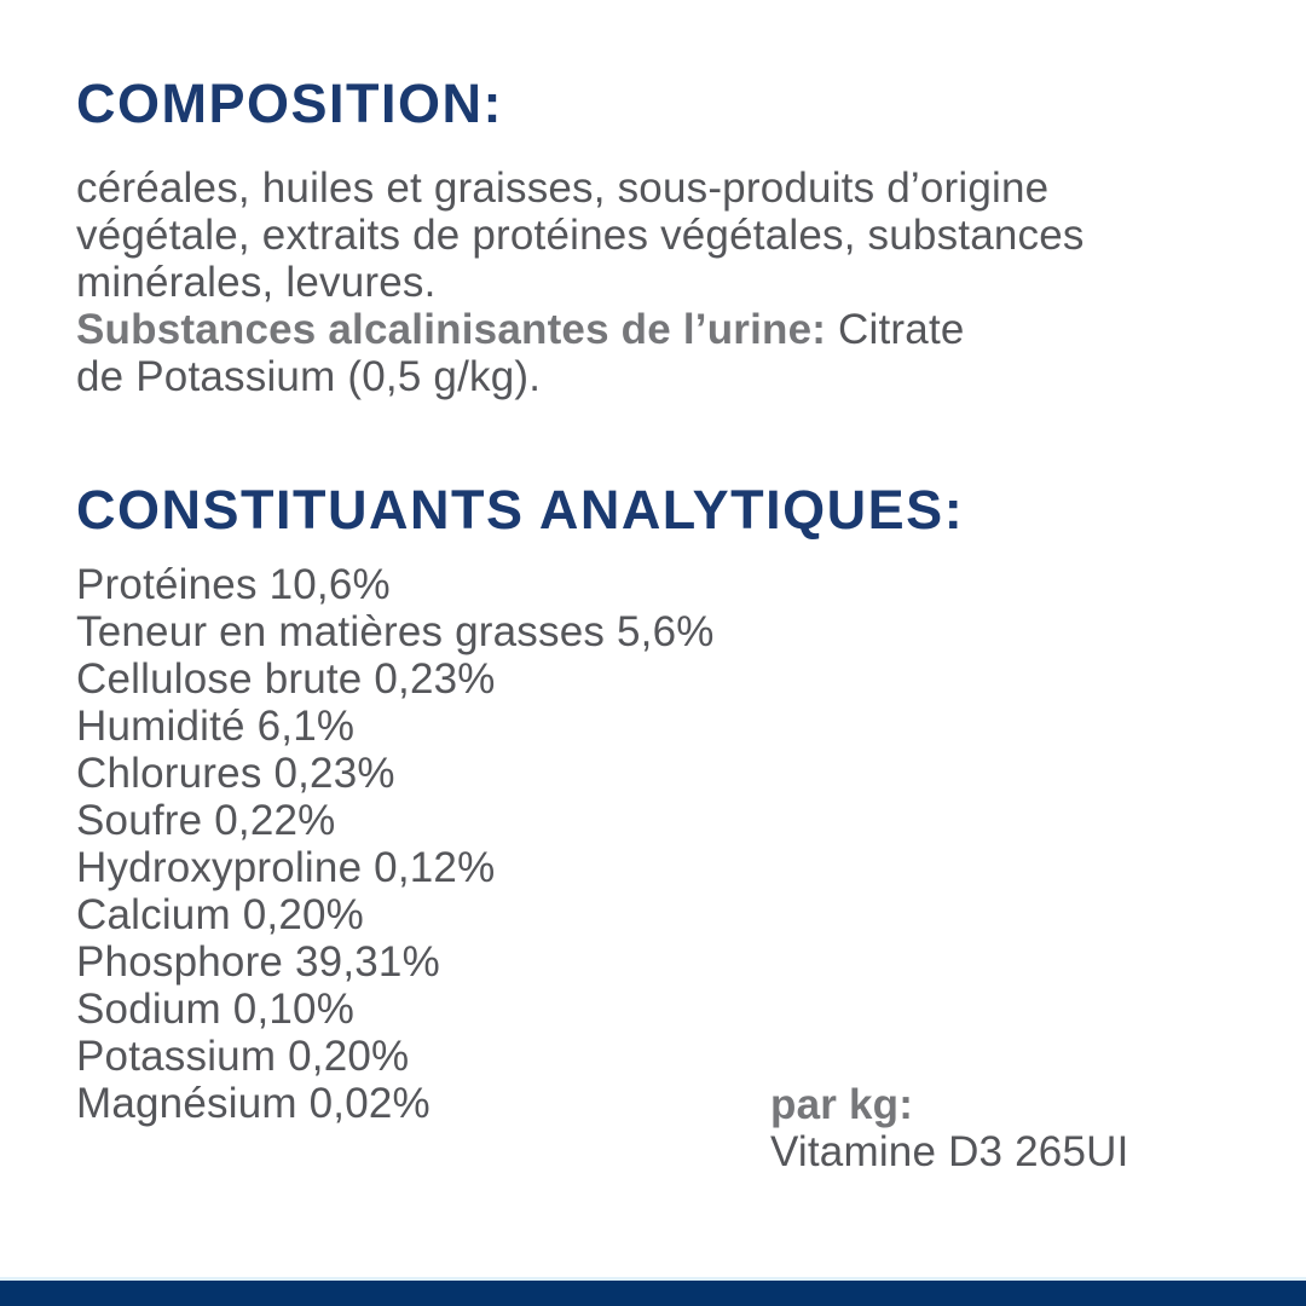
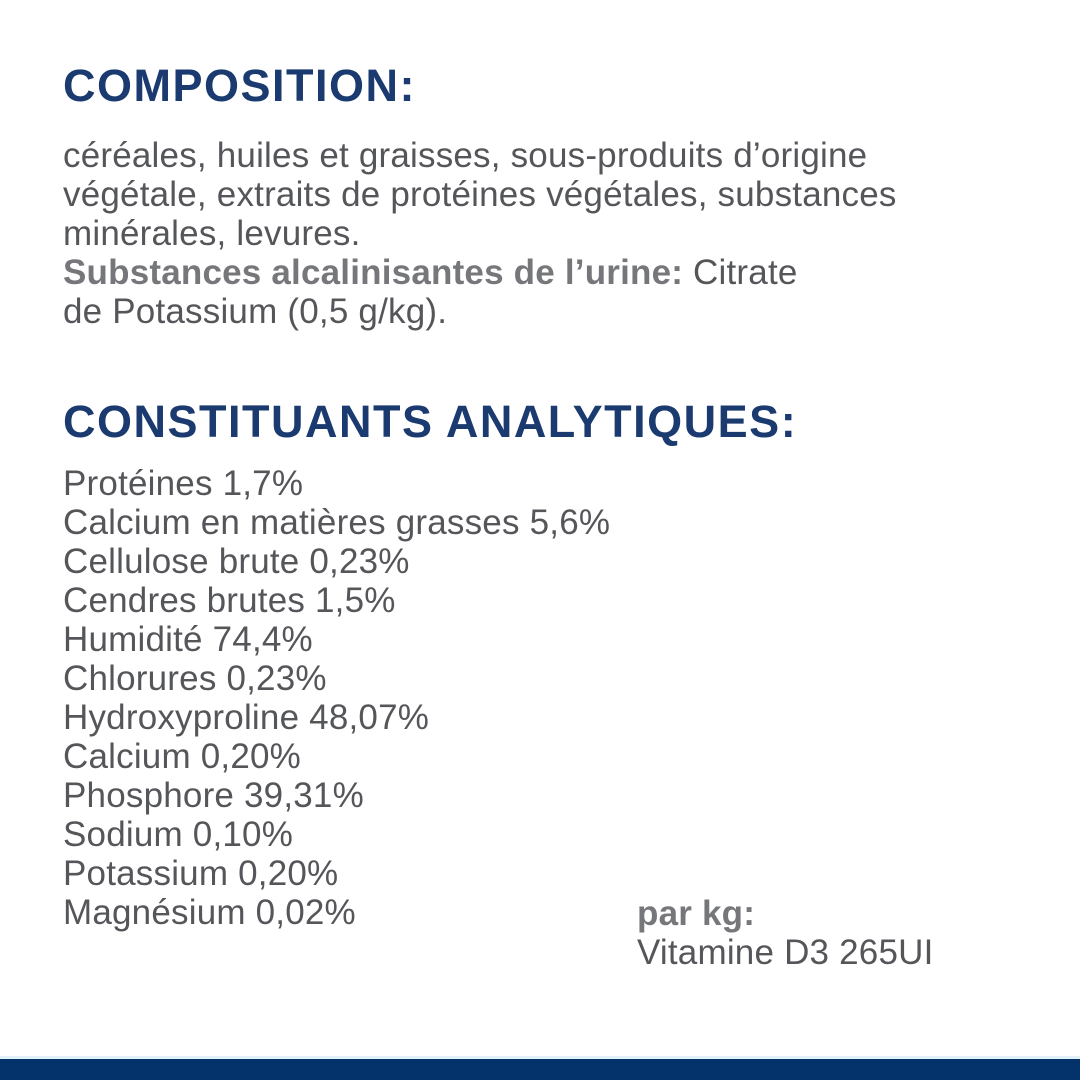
  COMPOSITION:
  céréales, huiles et graisses, sous-produits d’origine
  végétale, extraits de protéines végétales, substances
  minérales, levures.
  Substances alcalinisantes de l’urine: Citrate
  de Potassium (0,5 g/kg).
  CONSTITUANTS ANALYTIQUES:
- Protéines 10,6%
+ Protéines 1,7%
- Teneur en matières grasses 5,6%
+ Calcium en matières grasses 5,6%
  Cellulose brute 0,23%
+ Cendres brutes 1,5%
- Humidité 6,1%
+ Humidité 74,4%
  Chlorures 0,23%
- Soufre 0,22%
- Hydroxyproline 0,12%
+ Hydroxyproline 48,07%
  Calcium 0,20%
  Phosphore 39,31%
  Sodium 0,10%
  Potassium 0,20%
  Magnésium 0,02%
  par kg:
  Vitamine D3 265UI
